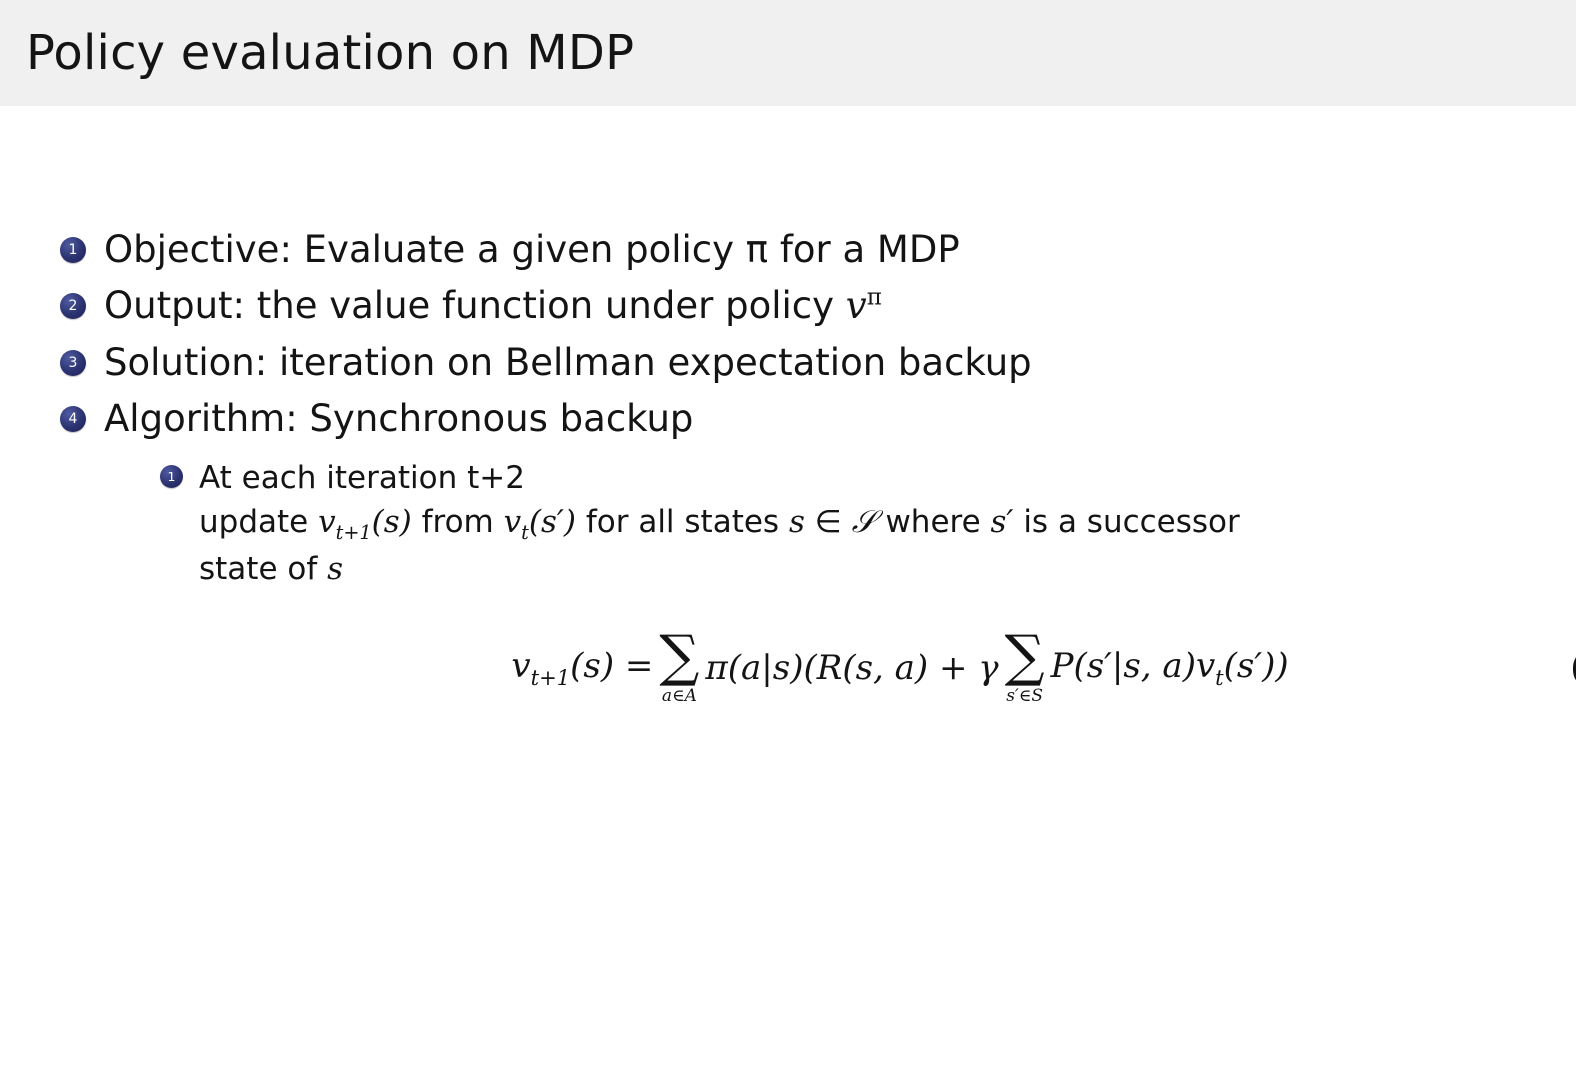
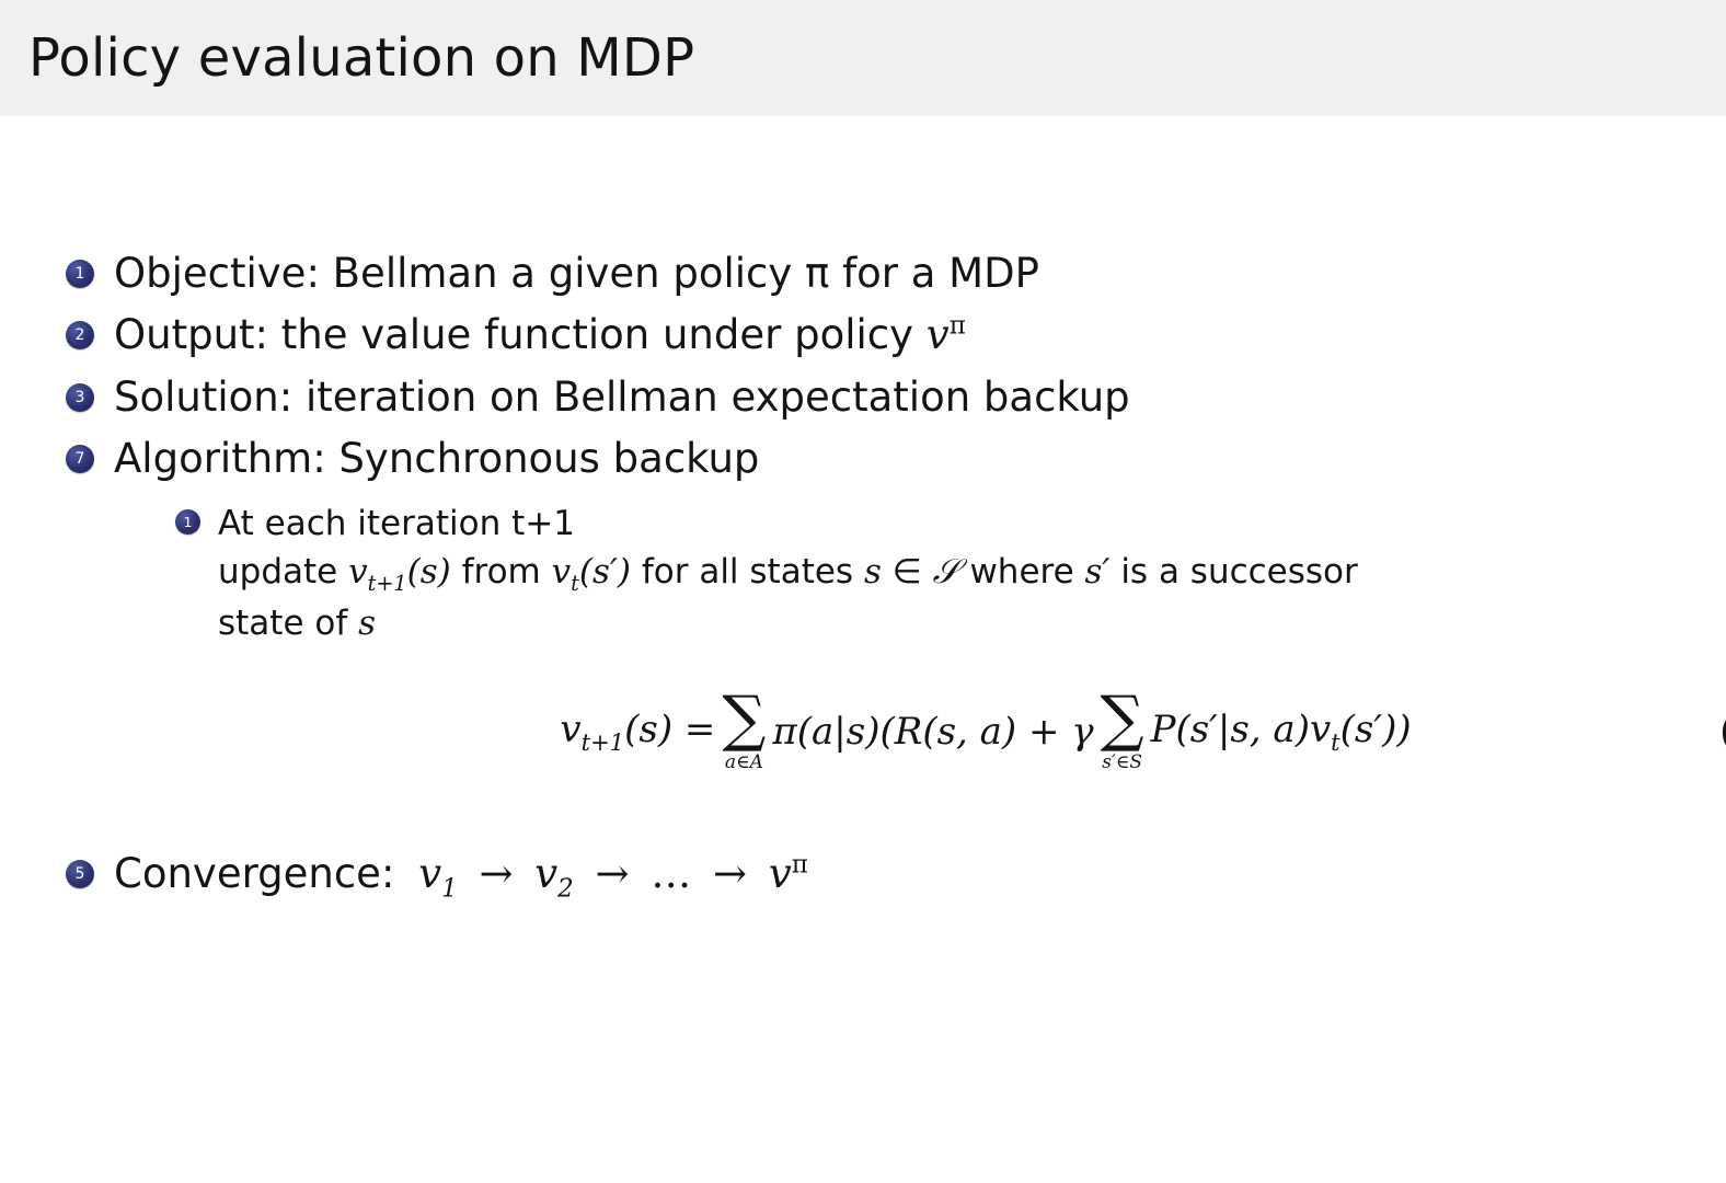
  Policy evaluation on MDP
  1
- Objective: Evaluate a given policy π for a MDP
+ Objective: Bellman a given policy π for a MDP
  2
  Output: the value function under policy vπ
  3
  Solution: iteration on Bellman expectation backup
- 4
+ 7
  Algorithm: Synchronous backup
  1
- At each iteration t+2
+ At each iteration t+1
  update vt+1(s) from vt(s′) for all states s ∈ 𝒮 where s′ is a successor
  state of s
  vt+1(s) =
  ∑
  a∈A
  π(a|s)(R(s, a) + γ
  ∑
  s′∈S
  P(s′|s, a)vt(s′))
+ 5
+ Convergence: v1 → v2 → … → vπ
